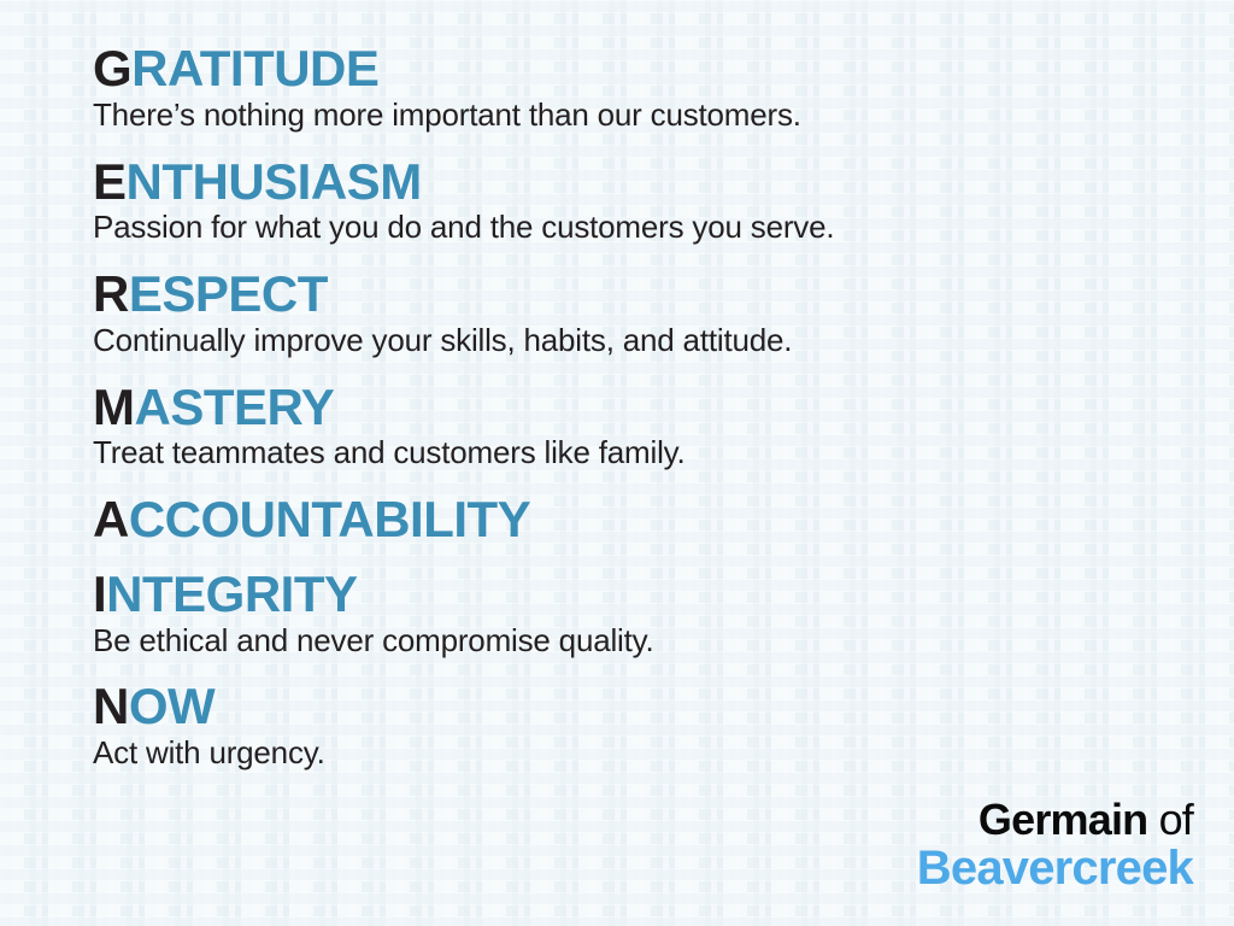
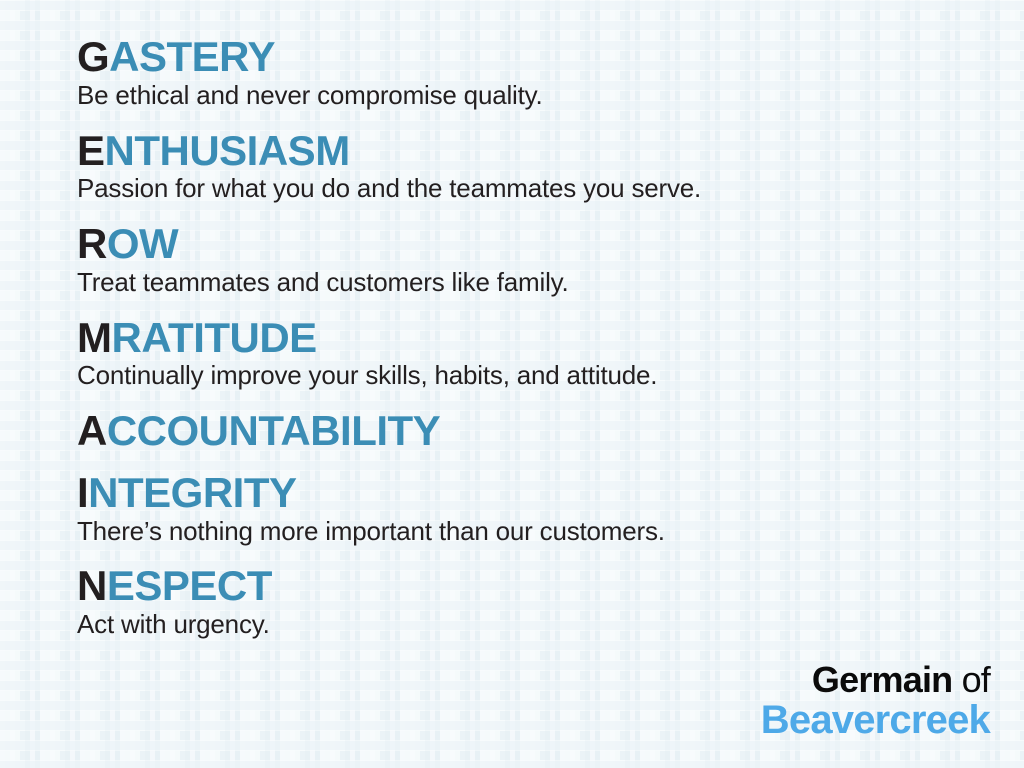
- GRATITUDE
+ GASTERY
- There’s nothing more important than our customers.
+ Be ethical and never compromise quality.
  ENTHUSIASM
- Passion for what you do and the customers you serve.
+ Passion for what you do and the teammates you serve.
- RESPECT
+ ROW
- Continually improve your skills, habits, and attitude.
+ Treat teammates and customers like family.
- MASTERY
+ MRATITUDE
- Treat teammates and customers like family.
+ Continually improve your skills, habits, and attitude.
  ACCOUNTABILITY
  INTEGRITY
- Be ethical and never compromise quality.
+ There’s nothing more important than our customers.
- NOW
+ NESPECT
  Act with urgency.
  Germain of
  Beavercreek
